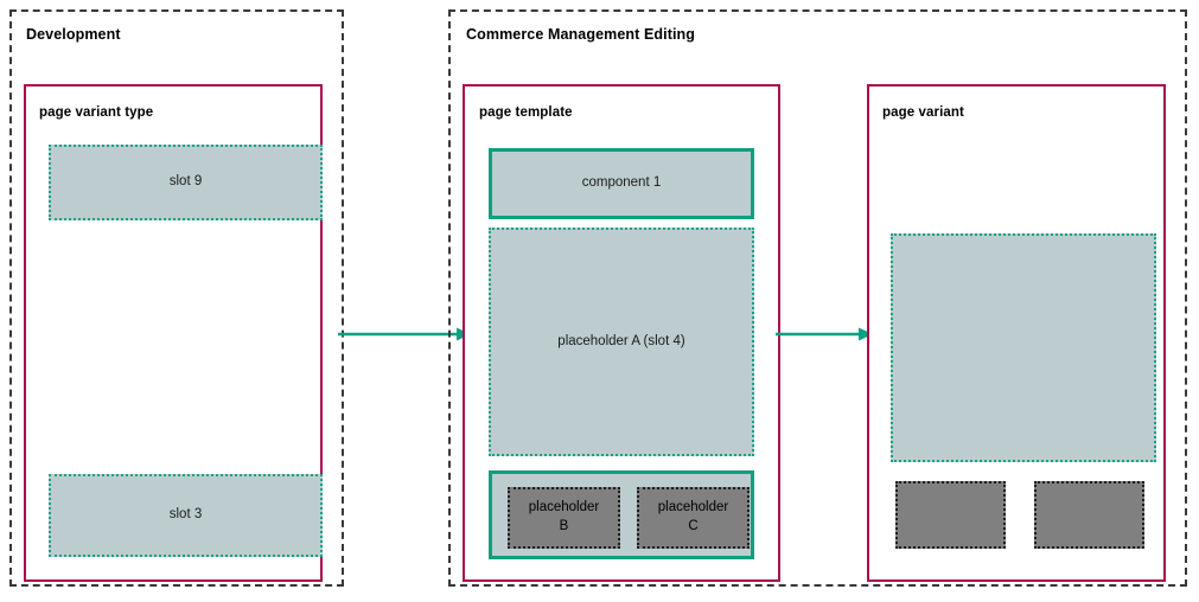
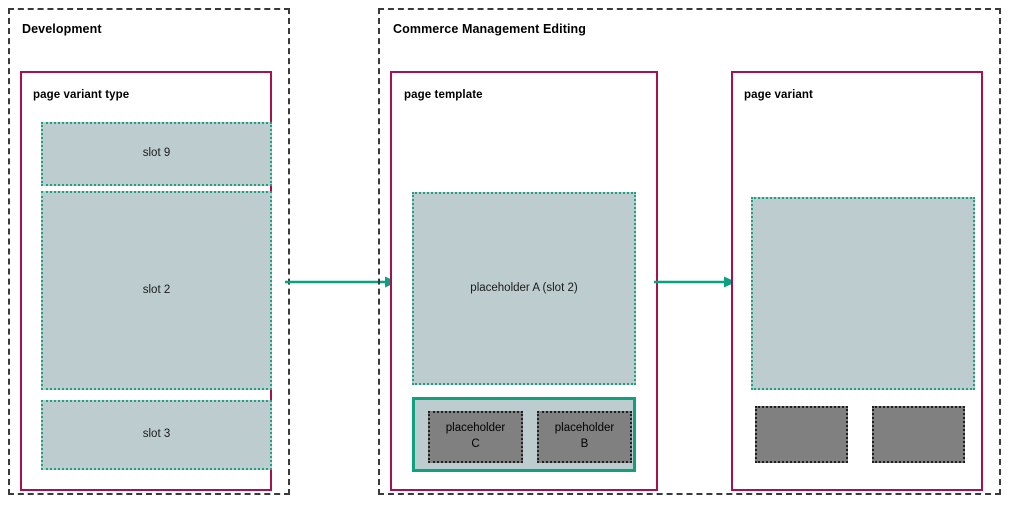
  Development
  page variant type
  slot 9
+ slot 2
  slot 3
  Commerce Management Editing
  page template
- component 1
- placeholder A (slot 4)
+ placeholder A (slot 2)
  placeholder
- B
+ C
  placeholder
- C
+ B
  page variant
